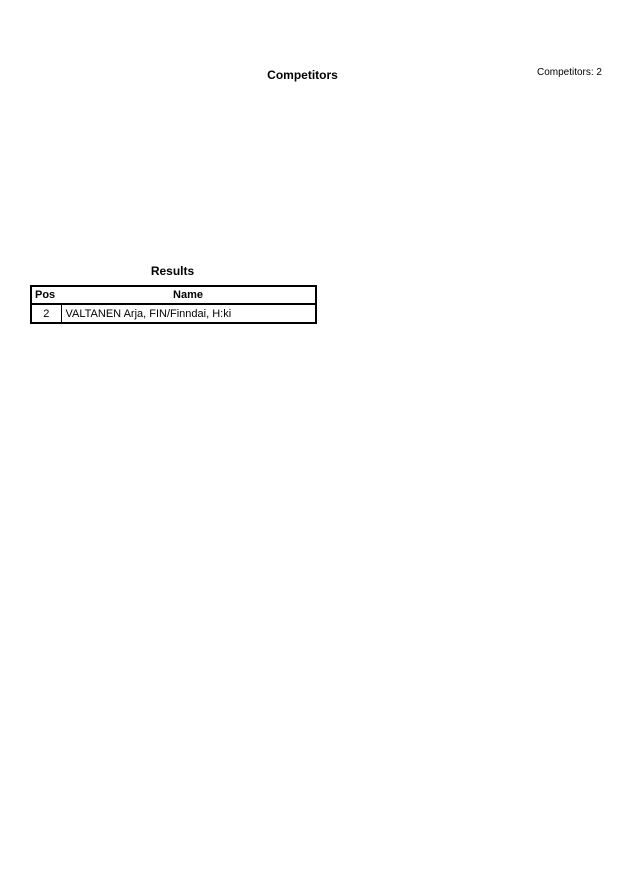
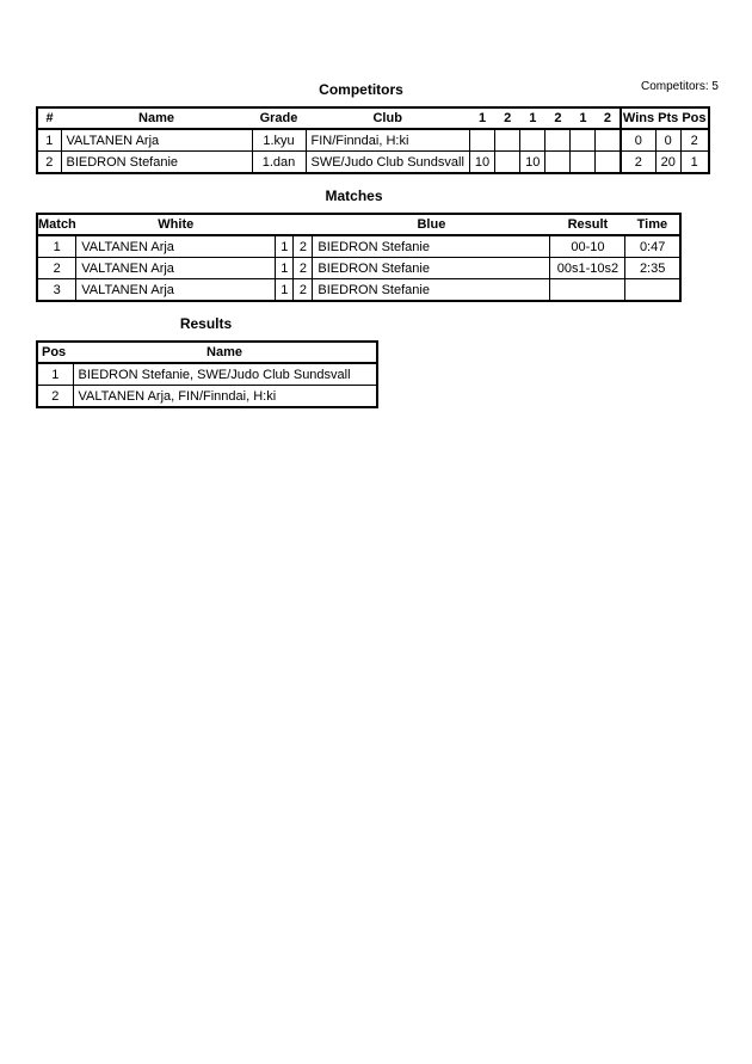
  Competitors
- Competitors: 2
+ Competitors: 5
+ #	Name	Grade	Club	1	2	1	2	1	2	Wins	Pts	Pos
+ 1	VALTANEN Arja	1.kyu	FIN/Finndai, H:ki							0	0	2
+ 2	BIEDRON Stefanie	1.dan	SWE/Judo Club Sundsvall	10		10				2	20	1
+ Matches
+ Match	White			Blue	Result	Time
+ 1	VALTANEN Arja	1	2	BIEDRON Stefanie	00-10	0:47
+ 2	VALTANEN Arja	1	2	BIEDRON Stefanie	00s1-10s2	2:35
+ 3	VALTANEN Arja	1	2	BIEDRON Stefanie
  Results
  Pos	Name
+ 1	BIEDRON Stefanie, SWE/Judo Club Sundsvall
  2	VALTANEN Arja, FIN/Finndai, H:ki
